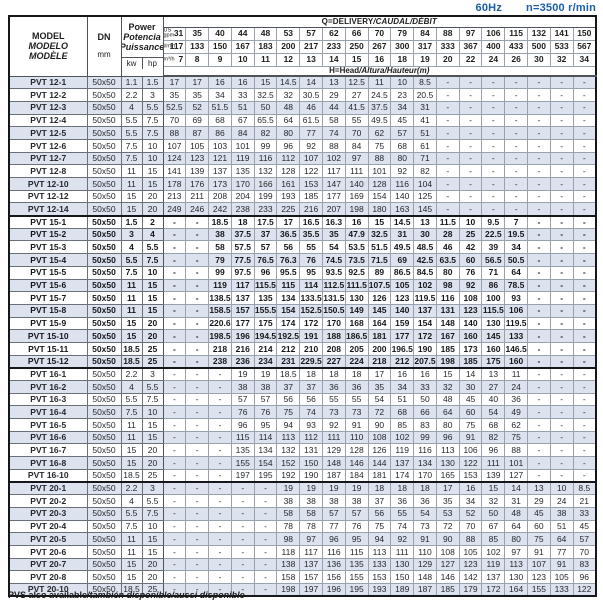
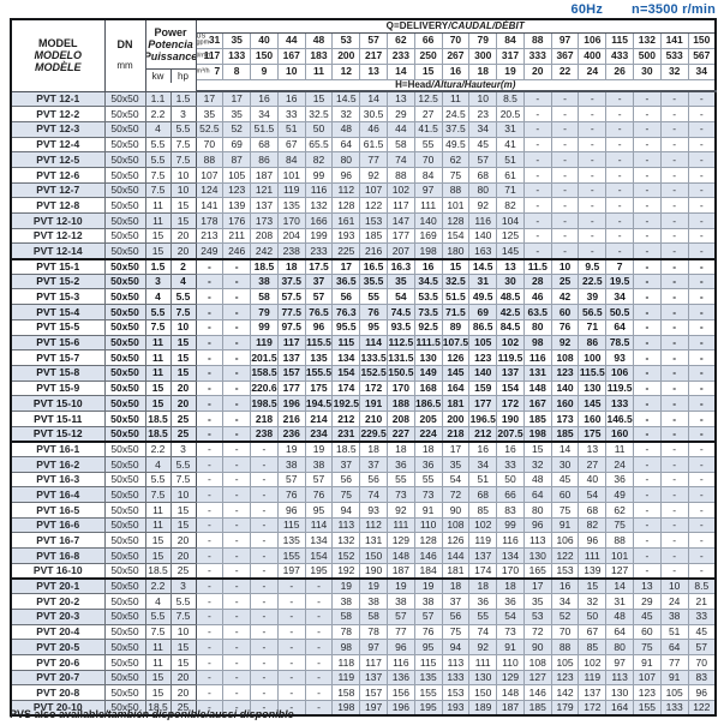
  60Hz n=3500 r/min
  MODEL MODELO MODÈLE	DN mm	Power Potencia Puissance kw hp	Q=DELIVERY/CAUDAL/DÉBIT
  31	35	40	44	48	53	57	62	66	70	79	84	88	97	106	115	132	141	150
  117	133	150	167	183	200	217	233	250	267	300	317	333	367	400	433	500	533	567
  7	8	9	10	11	12	13	14	15	16	18	19	20	22	24	26	30	32	34
  H=Head/Altura/Hauteur(m)
  PVT 12-1	50x50	1.1	1.5	17	17	16	16	15	14.5	14	13	12.5	11	10	8.5	-	-	-	-	-	-	-
  PVT 12-2	50x50	2.2	3	35	35	34	33	32.5	32	30.5	29	27	24.5	23	20.5	-	-	-	-	-	-	-
  PVT 12-3	50x50	4	5.5	52.5	52	51.5	51	50	48	46	44	41.5	37.5	34	31	-	-	-	-	-	-	-
  PVT 12-4	50x50	5.5	7.5	70	69	68	67	65.5	64	61.5	58	55	49.5	45	41	-	-	-	-	-	-	-
  PVT 12-5	50x50	5.5	7.5	88	87	86	84	82	80	77	74	70	62	57	51	-	-	-	-	-	-	-
- PVT 12-6	50x50	7.5	10	107	105	103	101	99	96	92	88	84	75	68	61	-	-	-	-	-	-	-
+ PVT 12-6	50x50	7.5	10	107	105	187	101	99	96	92	88	84	75	68	61	-	-	-	-	-	-	-
  PVT 12-7	50x50	7.5	10	124	123	121	119	116	112	107	102	97	88	80	71	-	-	-	-	-	-	-
  PVT 12-8	50x50	11	15	141	139	137	135	132	128	122	117	111	101	92	82	-	-	-	-	-	-	-
  PVT 12-10	50x50	11	15	178	176	173	170	166	161	153	147	140	128	116	104	-	-	-	-	-	-	-
  PVT 12-12	50x50	15	20	213	211	208	204	199	193	185	177	169	154	140	125	-	-	-	-	-	-	-
  PVT 12-14	50x50	15	20	249	246	242	238	233	225	216	207	198	180	163	145	-	-	-	-	-	-	-
  PVT 15-1	50x50	1.5	2	-	-	18.5	18	17.5	17	16.5	16.3	16	15	14.5	13	11.5	10	9.5	7	-	-	-
- PVT 15-2	50x50	3	4	-	-	38	37.5	37	36.5	35.5	35	47.9	32.5	31	30	28	25	22.5	19.5	-	-	-
+ PVT 15-2	50x50	3	4	-	-	38	37.5	37	36.5	35.5	35	34.5	32.5	31	30	28	25	22.5	19.5	-	-	-
  PVT 15-3	50x50	4	5.5	-	-	58	57.5	57	56	55	54	53.5	51.5	49.5	48.5	46	42	39	34	-	-	-
  PVT 15-4	50x50	5.5	7.5	-	-	79	77.5	76.5	76.3	76	74.5	73.5	71.5	69	42.5	63.5	60	56.5	50.5	-	-	-
  PVT 15-5	50x50	7.5	10	-	-	99	97.5	96	95.5	95	93.5	92.5	89	86.5	84.5	80	76	71	64	-	-	-
  PVT 15-6	50x50	11	15	-	-	119	117	115.5	115	114	112.5	111.5	107.5	105	102	98	92	86	78.5	-	-	-
- PVT 15-7	50x50	11	15	-	-	138.5	137	135	134	133.5	131.5	130	126	123	119.5	116	108	100	93	-	-	-
+ PVT 15-7	50x50	11	15	-	-	201.5	137	135	134	133.5	131.5	130	126	123	119.5	116	108	100	93	-	-	-
  PVT 15-8	50x50	11	15	-	-	158.5	157	155.5	154	152.5	150.5	149	145	140	137	131	123	115.5	106	-	-	-
  PVT 15-9	50x50	15	20	-	-	220.6	177	175	174	172	170	168	164	159	154	148	140	130	119.5	-	-	-
  PVT 15-10	50x50	15	20	-	-	198.5	196	194.5	192.5	191	188	186.5	181	177	172	167	160	145	133	-	-	-
  PVT 15-11	50x50	18.5	25	-	-	218	216	214	212	210	208	205	200	196.5	190	185	173	160	146.5	-	-	-
  PVT 15-12	50x50	18.5	25	-	-	238	236	234	231	229.5	227	224	218	212	207.5	198	185	175	160	-	-	-
  PVT 16-1	50x50	2.2	3	-	-	-	19	19	18.5	18	18	18	17	16	16	15	14	13	11	-	-	-
  PVT 16-2	50x50	4	5.5	-	-	-	38	38	37	37	36	36	35	34	33	32	30	27	24	-	-	-
  PVT 16-3	50x50	5.5	7.5	-	-	-	57	57	56	56	55	55	54	51	50	48	45	40	36	-	-	-
  PVT 16-4	50x50	7.5	10	-	-	-	76	76	75	74	73	73	72	68	66	64	60	54	49	-	-	-
  PVT 16-5	50x50	11	15	-	-	-	96	95	94	93	92	91	90	85	83	80	75	68	62	-	-	-
  PVT 16-6	50x50	11	15	-	-	-	115	114	113	112	111	110	108	102	99	96	91	82	75	-	-	-
  PVT 16-7	50x50	15	20	-	-	-	135	134	132	131	129	128	126	119	116	113	106	96	88	-	-	-
  PVT 16-8	50x50	15	20	-	-	-	155	154	152	150	148	146	144	137	134	130	122	111	101	-	-	-
  PVT 16-10	50x50	18.5	25	-	-	-	197	195	192	190	187	184	181	174	170	165	153	139	127	-	-	-
  PVT 20-1	50x50	2.2	3	-	-	-	-	-	19	19	19	19	18	18	18	17	16	15	14	13	10	8.5
  PVT 20-2	50x50	4	5.5	-	-	-	-	-	38	38	38	38	37	36	36	35	34	32	31	29	24	21
  PVT 20-3	50x50	5.5	7.5	-	-	-	-	-	58	58	57	57	56	55	54	53	52	50	48	45	38	33
  PVT 20-4	50x50	7.5	10	-	-	-	-	-	78	78	77	76	75	74	73	72	70	67	64	60	51	45
  PVT 20-5	50x50	11	15	-	-	-	-	-	98	97	96	95	94	92	91	90	88	85	80	75	64	57
  PVT 20-6	50x50	11	15	-	-	-	-	-	118	117	116	115	113	111	110	108	105	102	97	91	77	70
- PVT 20-7	50x50	15	20	-	-	-	-	-	138	137	136	135	133	130	129	127	123	119	113	107	91	83
+ PVT 20-7	50x50	15	20	-	-	-	-	-	119	137	136	135	133	130	129	127	123	119	113	107	91	83
  PVT 20-8	50x50	15	20	-	-	-	-	-	158	157	156	155	153	150	148	146	142	137	130	123	105	96
  PVT 20-10	50x50	18.5	25	-	-	-	-	-	198	197	196	195	193	189	187	185	179	172	164	155	133	122
  PVS also available/también disponible/aussi disponible
